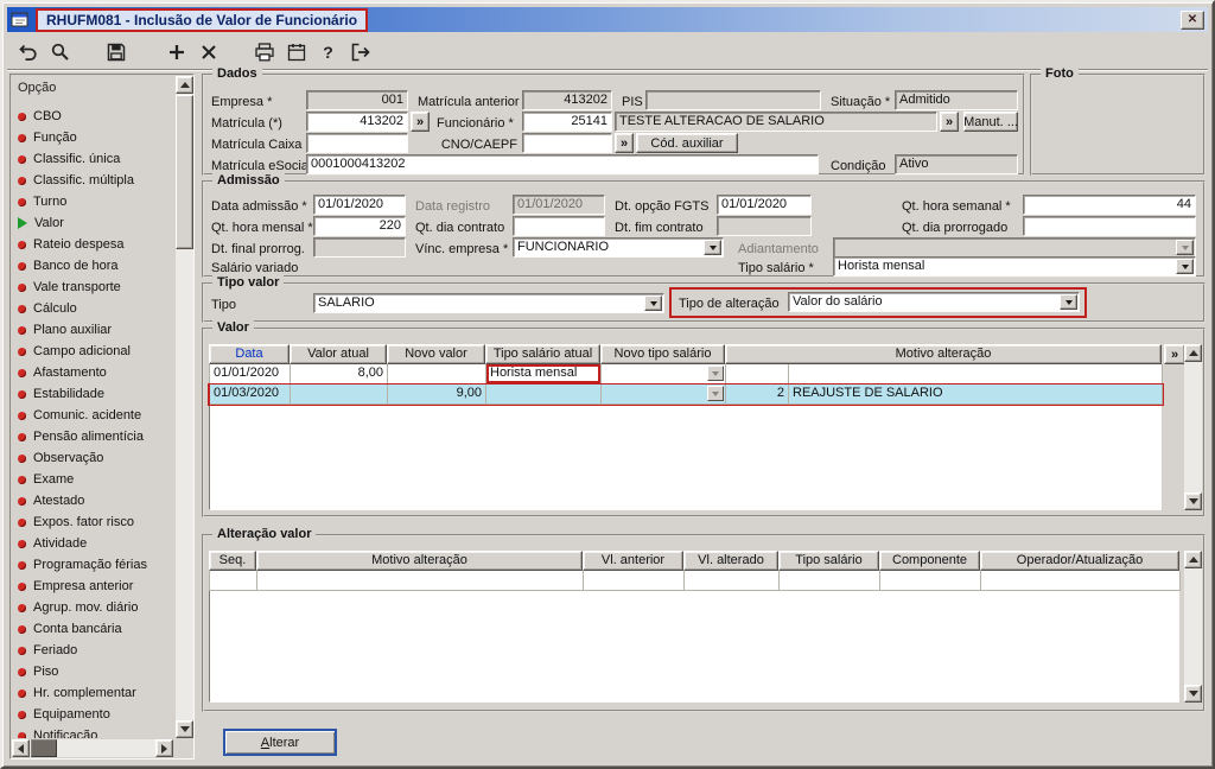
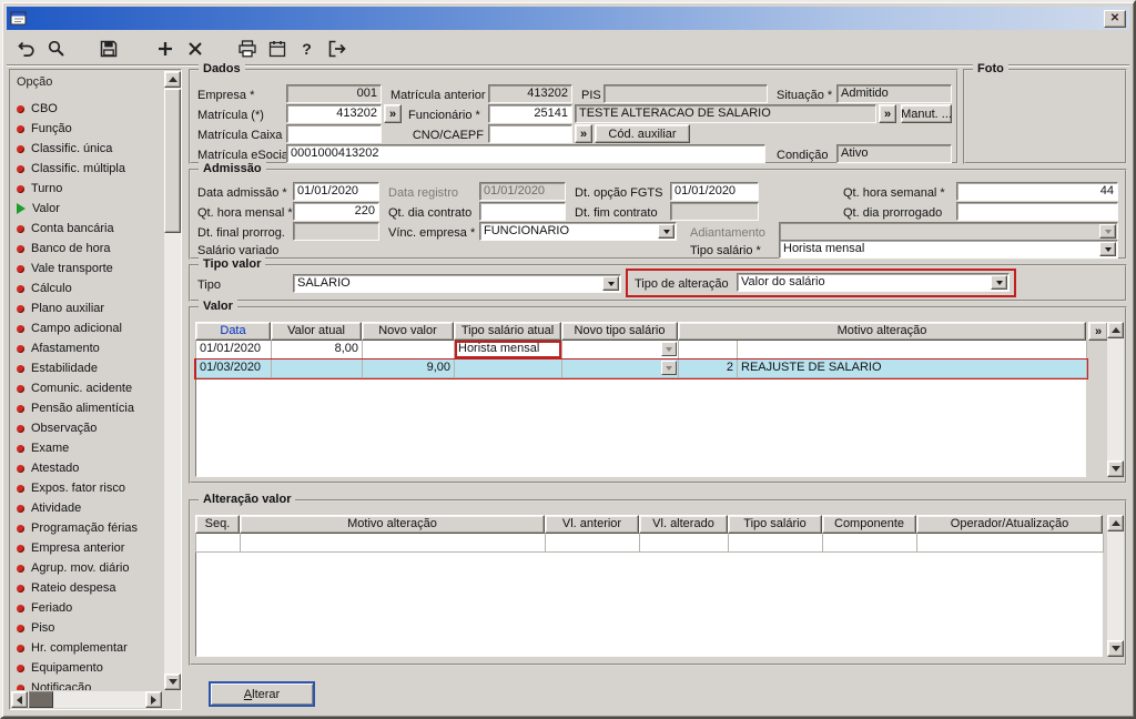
- RHUFM081 - Inclusão de Valor de Funcionário
  ✕
  ?
  Opção
  CBO
  Função
  Classific. única
  Classific. múltipla
  Turno
  Valor
- Rateio despesa
+ Conta bancária
  Banco de hora
  Vale transporte
  Cálculo
  Plano auxiliar
  Campo adicional
  Afastamento
  Estabilidade
  Comunic. acidente
  Pensão alimentícia
  Observação
  Exame
  Atestado
  Expos. fator risco
  Atividade
  Programação férias
  Empresa anterior
  Agrup. mov. diário
- Conta bancária
+ Rateio despesa
  Feriado
  Piso
  Hr. complementar
  Equipamento
  Notificação
  Dados
  Empresa *
  001
  Matrícula anterior
  413202
  PIS
  Situação *
  Admitido
  Matrícula (*)
  413202
  »
  Funcionário *
  25141
  TESTE ALTERACAO DE SALARIO
  »
  Manut. ...
  Matrícula Caixa
  CNO/CAEPF
  »
  Cód. auxiliar
  Matrícula eSocia
  0001000413202
  Condição
  Ativo
  Foto
  Admissão
  Data admissão *
  01/01/2020
  Data registro
  01/01/2020
  Dt. opção FGTS
  01/01/2020
  Qt. hora semanal *
  44
  Qt. hora mensal *
  220
  Qt. dia contrato
  Dt. fim contrato
  Qt. dia prorrogado
  Dt. final prorrog.
  Vínc. empresa *
  FUNCIONARIO
  Adiantamento
  Salário variado
  Tipo salário *
  Horista mensal
  Tipo valor
  Tipo
  SALARIO
  Tipo de alteração
  Valor do salário
  Valor
  Data
  Valor atual
  Novo valor
  Tipo salário atual
  Novo tipo salário
  Motivo alteração
  »
  01/01/2020
  8,00
  Horista mensal
  01/03/2020
  9,00
  2
  REAJUSTE DE SALARIO
  Alteração valor
  Seq.
  Motivo alteração
  Vl. anterior
  Vl. alterado
  Tipo salário
  Componente
  Operador/Atualização
  A
  lterar
